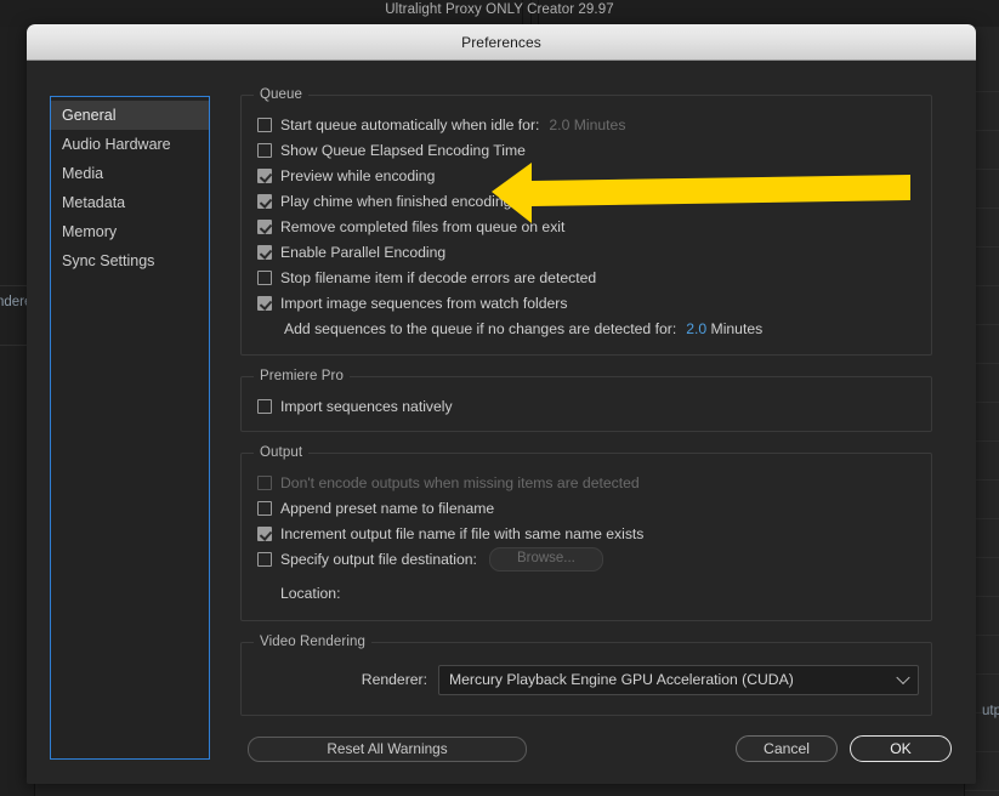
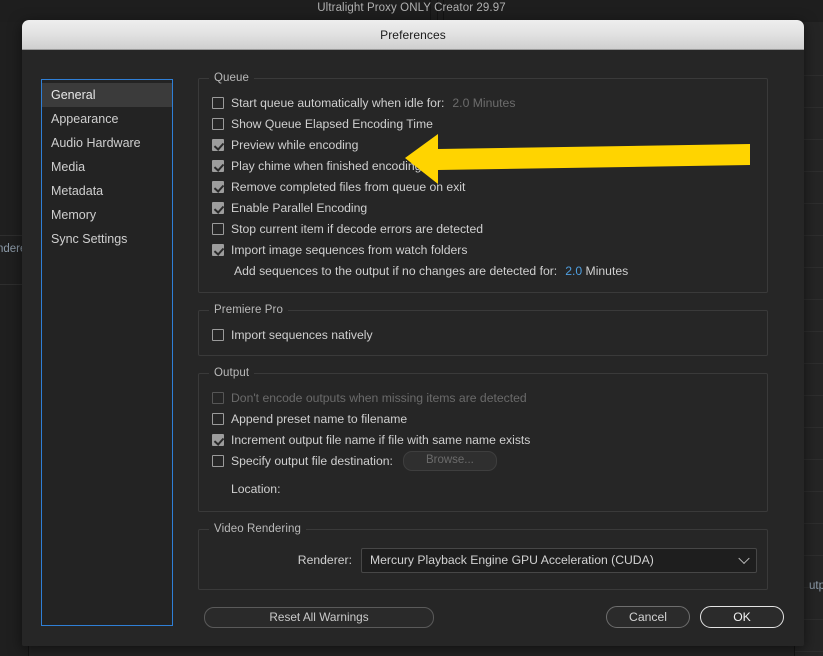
  Ultralight Proxy ONLY Creator 29.97
  nder
  utp
  Preferences
  General
+ Appearance
  Audio Hardware
  Media
  Metadata
  Memory
  Sync Settings
  Queue
  Start queue automatically when idle for:
  2.0 Minutes
  Show Queue Elapsed Encoding Time
  Preview while encoding
  Play chime when finished encodin
  Remove completed files from queue on exit
  Enable Parallel Encoding
- Stop filename item if decode errors are detected
+ Stop current item if decode errors are detected
  Import image sequences from watch folders
- Add sequences to the queue if no changes are detected for:
+ Add sequences to the output if no changes are detected for:
  2.0 Minutes
  Premiere Pro
  Import sequences natively
  Output
  Don't encode outputs when missing items are detected
  Append preset name to filename
  Increment output file name if file with same name exists
  Specify output file destination:
  Browse...
  Location:
  Video Rendering
  Renderer:
  Mercury Playback Engine GPU Acceleration (CUDA)
  Reset All Warnings
  Cancel
  OK
